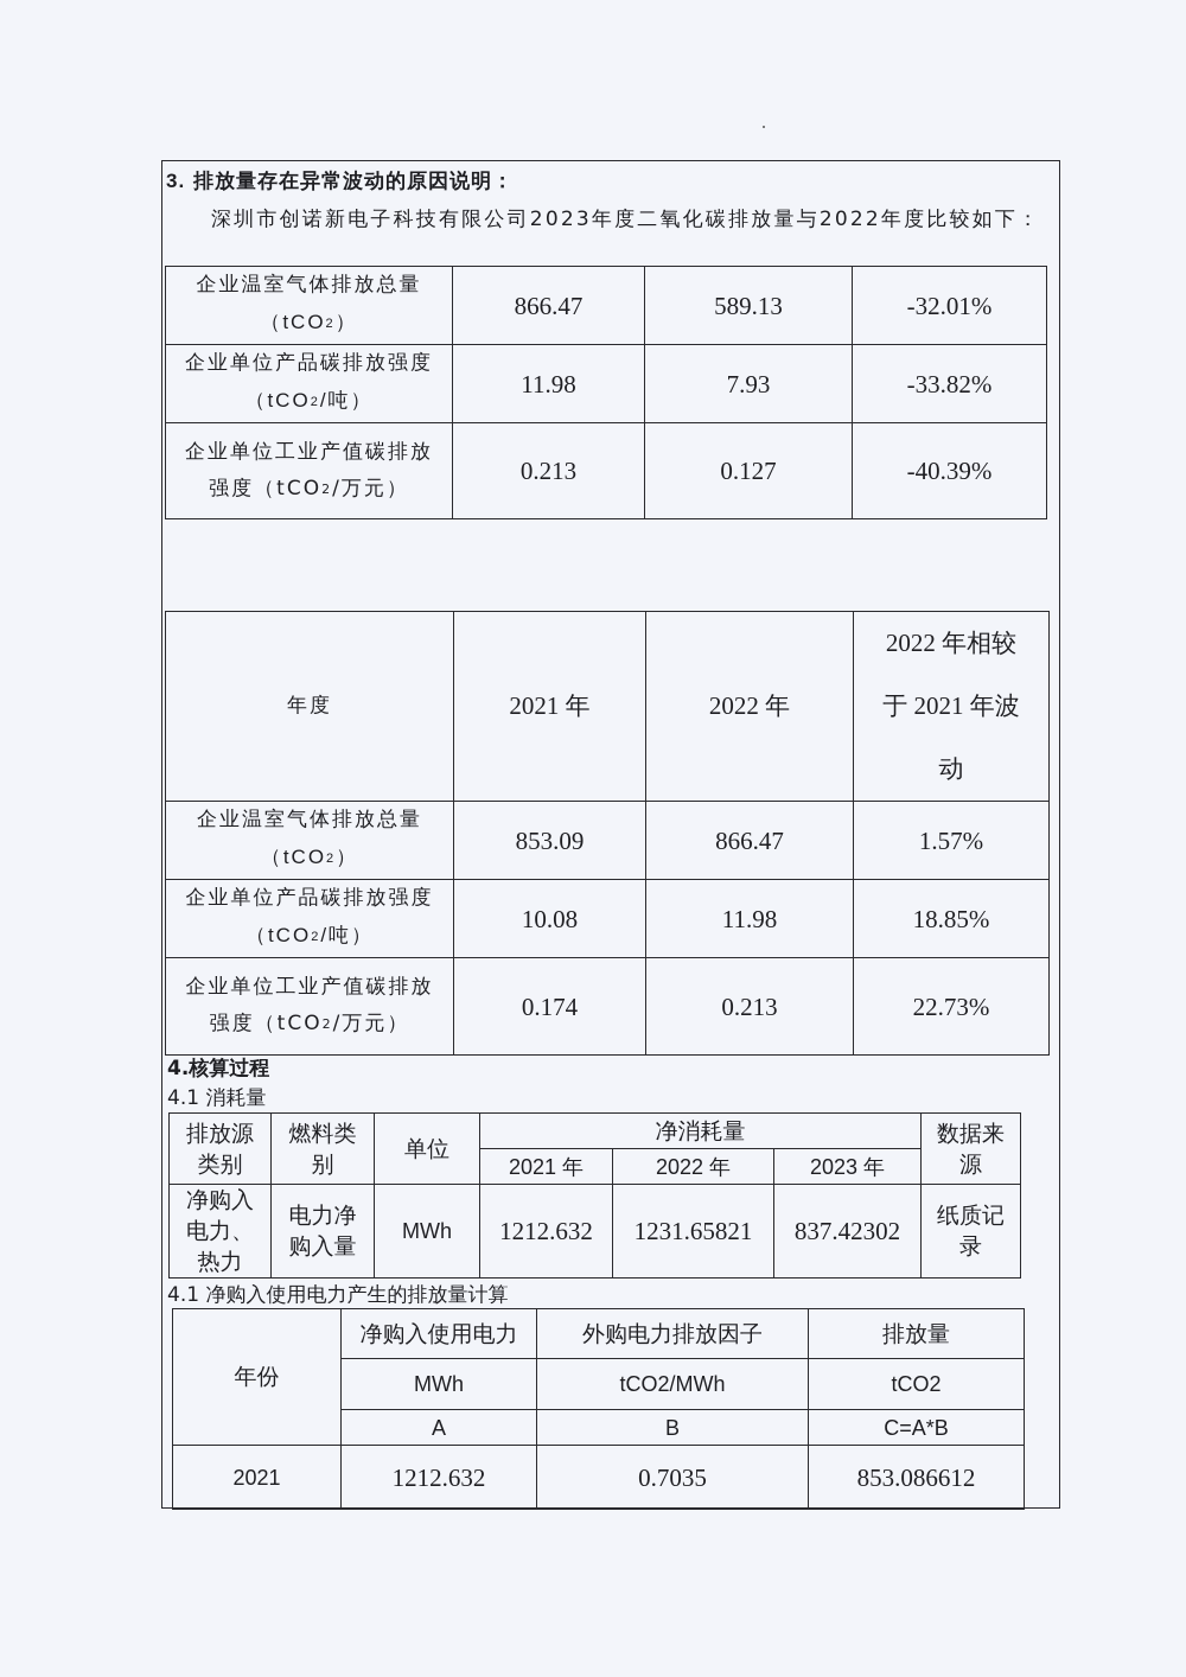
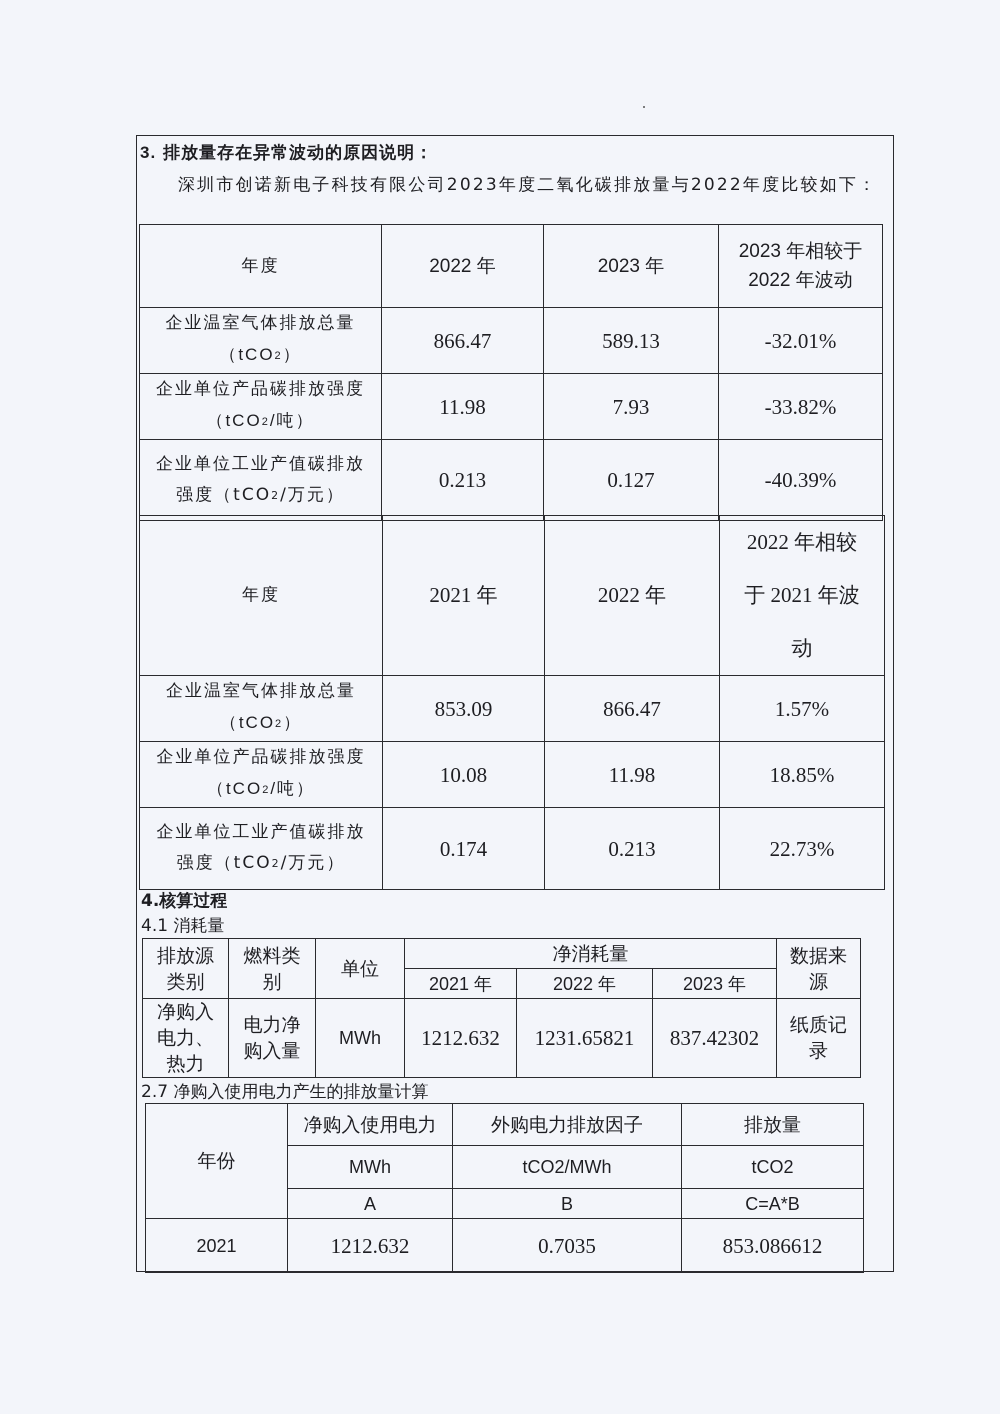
  3. 排放量存在异常波动的原因说明：
  深圳市创诺新电子科技有限公司2023年度二氧化碳排放量与2022年度比较如下：
+ 年度	2022 年	2023 年	2023 年相较于 2022 年波动
  企业温室气体排放总量 （tCO2）	866.47	589.13	-32.01%
  企业单位产品碳排放强度 （tCO2/吨）	11.98	7.93	-33.82%
  企业单位工业产值碳排放 强度（tCO2/万元）	0.213	0.127	-40.39%
  年度	2021 年	2022 年	2022 年相较 于 2021 年波 动
  企业温室气体排放总量 （tCO2）	853.09	866.47	1.57%
  企业单位产品碳排放强度 （tCO2/吨）	10.08	11.98	18.85%
  企业单位工业产值碳排放 强度（tCO2/万元）	0.174	0.213	22.73%
  4.核算过程
  4.1 消耗量
  排放源 类别	燃料类 别	单位	净消耗量	数据来 源
  2021 年	2022 年	2023 年
  净购入 电力、 热力	电力净 购入量	MWh	1212.632	1231.65821	837.42302	纸质记 录
- 4.1 净购入使用电力产生的排放量计算
+ 2.7 净购入使用电力产生的排放量计算
  年份	净购入使用电力	外购电力排放因子	排放量
  MWh	tCO2/MWh	tCO2
  A	B	C=A*B
  2021	1212.632	0.7035	853.086612
